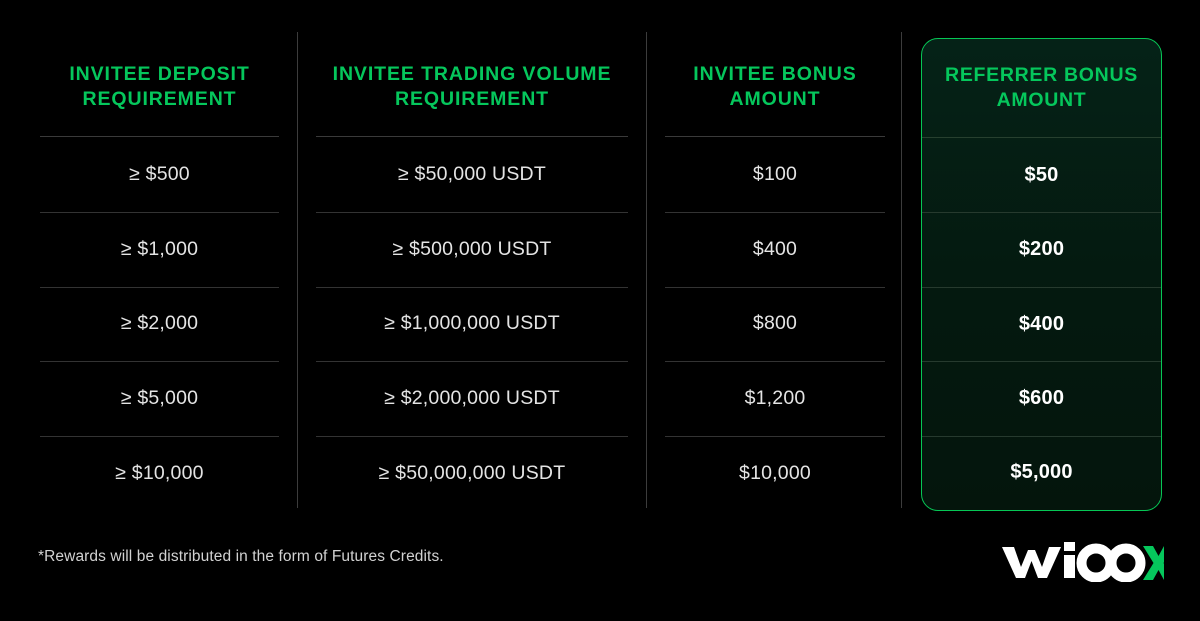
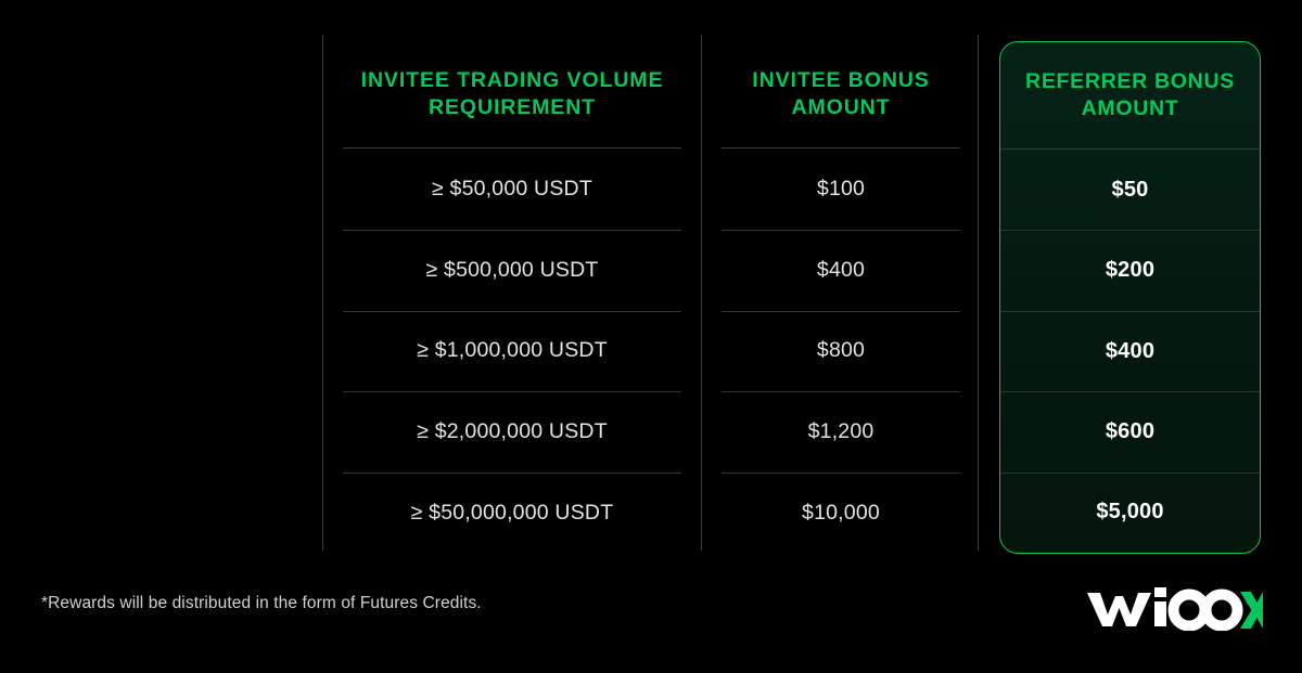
- INVITEE DEPOSIT REQUIREMENT
- ≥ $500
- ≥ $1,000
- ≥ $2,000
- ≥ $5,000
- ≥ $10,000
  INVITEE TRADING VOLUME REQUIREMENT
  ≥ $50,000 USDT
  ≥ $500,000 USDT
  ≥ $1,000,000 USDT
  ≥ $2,000,000 USDT
  ≥ $50,000,000 USDT
  INVITEE BONUS AMOUNT
  $100
  $400
  $800
  $1,200
  $10,000
  REFERRER BONUS AMOUNT
  $50
  $200
  $400
  $600
  $5,000
  *Rewards will be distributed in the form of Futures Credits.
